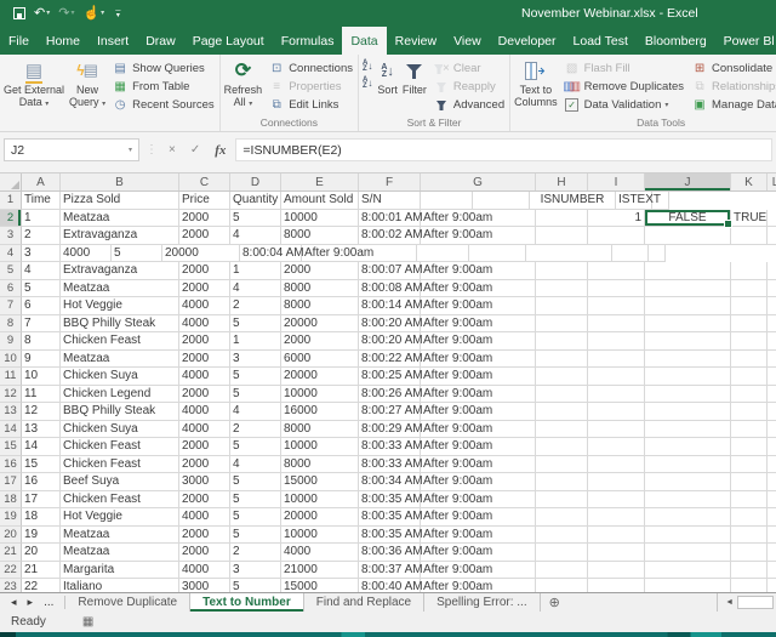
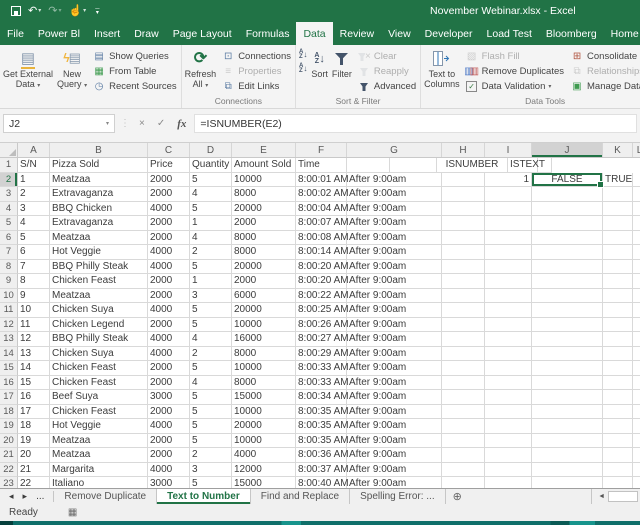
  ↶
  ↷
  ☝
  November Webinar.xlsx - Excel
  File
- Home
+ Power Bl
  Insert
  Draw
  Page Layout
  Formulas
  Data
  Review
  View
  Developer
  Load Test
  Bloomberg
- Power Bl
+ Home
  ▤
  Get External
  Data
  ϟ▤
  New
  Query
  ▤
  Show Queries
  ▦
  From Table
  ◷
  Recent Sources
  ⟳
  Refresh
  All
  ⊡
  Connections
  ≡
  Properties
  ⧉
  Edit Links
  Connections
  ↓
  ↓
  ↓
  Sort
  Filter
  ×
  Clear
  Reapply
  Advanced
  Sort & Filter
  Text to
  Columns
  ▧
  Flash Fill
  ▥
  ▥
  Remove Duplicates
  ✓
  Data Validation
  ⊞
  Consolidate
  ⧉
  Relationship
  ▣
  Data Tools
  J2
  ⋮
  ×
  ✓
  fx
  =ISNUMBER(E2)
  A
  B
  C
  D
  E
  F
  G
  H
  I
  J
  K
  1
- Time
+ S/N
  Pizza Sold
  Price
  Quantity
  Amount Sold
- S/N
+ Time
  ISNUMBER
  ISTEX
  2
  1
  Meatzaa
  2000
  5
  10000
  8:00:01 AM
  After 9:00am
  1
  FALSE
  TRUE
  3
  2
  Extravaganza
  2000
  4
  8000
  8:00:02 AM
  After 9:00am
  4
  3
+ BBQ Chicken
  4000
  5
  20000
  8:00:04 AM
  After 9:00am
  5
  4
  Extravaganza
  2000
  1
  2000
  8:00:07 AM
  After 9:00am
  6
  5
  Meatzaa
  2000
  4
  8000
  8:00:08 AM
  After 9:00am
  7
  6
  Hot Veggie
  4000
  2
  8000
  8:00:14 AM
  After 9:00am
  8
  7
  BBQ Philly Steak
  4000
  5
  20000
  8:00:20 AM
  After 9:00am
  9
  8
  Chicken Feast
  2000
  1
  2000
  8:00:20 AM
  After 9:00am
  10
  9
  Meatzaa
  2000
  3
  6000
  8:00:22 AM
  After 9:00am
  11
  10
  Chicken Suya
  4000
  5
  20000
  8:00:25 AM
  After 9:00am
  12
  11
  Chicken Legend
  2000
  5
  10000
  8:00:26 AM
  After 9:00am
  13
  12
  BBQ Philly Steak
  4000
  4
  16000
  8:00:27 AM
  After 9:00am
  14
  13
  Chicken Suya
  4000
  2
  8000
  8:00:29 AM
  After 9:00am
  15
  14
  Chicken Feast
  2000
  5
  10000
  8:00:33 AM
  After 9:00am
  16
  15
  Chicken Feast
  2000
  4
  8000
  8:00:33 AM
  After 9:00am
  17
  16
  Beef Suya
  3000
  5
  15000
  8:00:34 AM
  After 9:00am
  18
  17
  Chicken Feast
  2000
  5
  10000
  8:00:35 AM
  After 9:00am
  19
  18
  Hot Veggie
  4000
  5
  20000
  8:00:35 AM
  After 9:00am
  20
  19
  Meatzaa
  2000
  5
  10000
  8:00:35 AM
  After 9:00am
  21
  20
  Meatzaa
  2000
  2
  4000
  8:00:36 AM
  After 9:00am
  22
  21
  Margarita
  4000
  3
- 21000
+ 12000
  8:00:37 AM
  After 9:00am
  23
  22
  Italiano
  3000
  5
  15000
  8:00:40 AM
  After 9:00am
  ◂
  ▸
  ...
  Remove Duplicate
  Text to Number
  Find and Replace
  Spelling Error: ...
  ⊕
  Ready
  ▦
